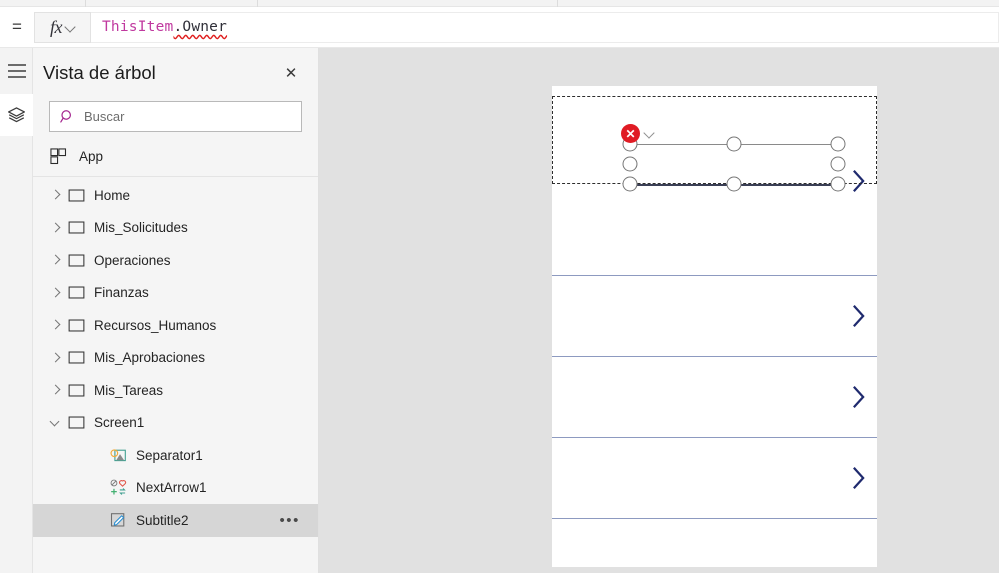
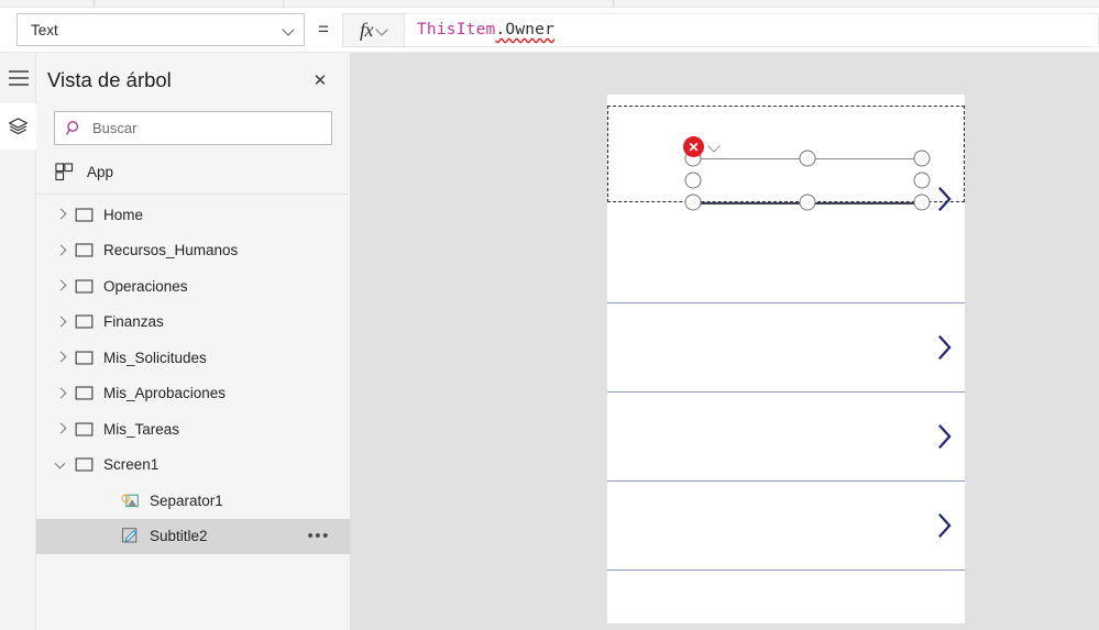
+ Text
  =
  fx
  ThisItem
  .Owner
  Vista de árbol
  ✕
  Buscar
  App
  Home
- Mis_Solicitudes
+ Recursos_Humanos
  Operaciones
  Finanzas
- Recursos_Humanos
+ Mis_Solicitudes
  Mis_Aprobaciones
  Mis_Tareas
  Screen1
  Separator1
- NextArrow1
  Subtitle2
  •••
  ✕
